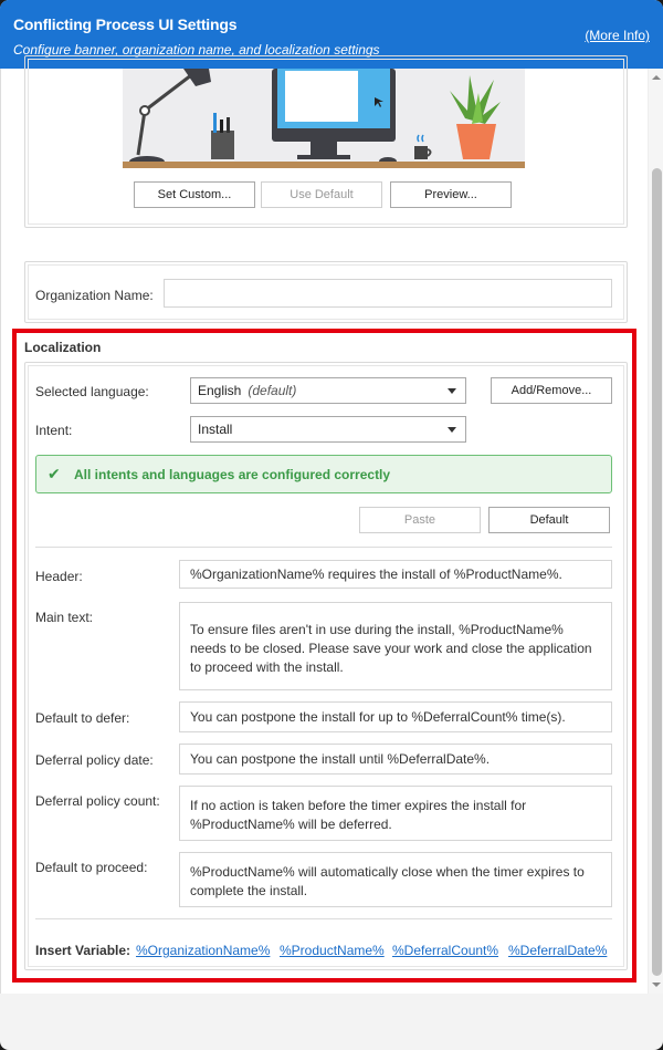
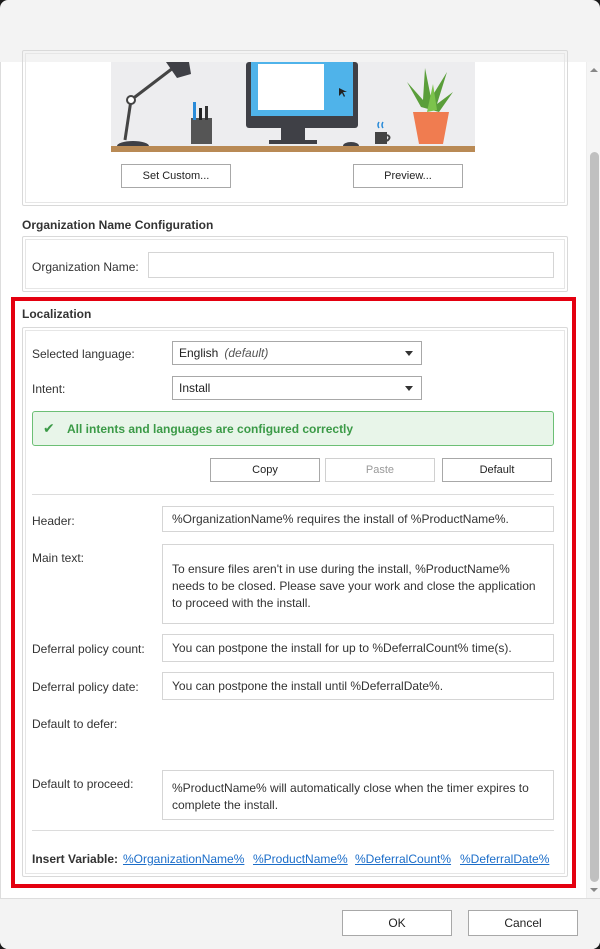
- Conflicting Process UI Settings
- Configure banner, organization name, and localization settings
- (More Info)
  Set Custom...
- Use Default
  Preview...
+ Organization Name Configuration
  Organization Name:
  Localization
  Selected language:
  English (default)
- Add/Remove...
  Intent:
  Install
  ✔
  All intents and languages are configured correctly
+ Copy
  Paste
  Default
  Header:
  %OrganizationName% requires the install of %ProductName%.
  Main text:
  To ensure files aren't in use during the install, %ProductName% needs to be closed. Please save your work and close the application to proceed with the install.
- Default to defer:
+ Deferral policy count:
  You can postpone the install for up to %DeferralCount% time(s).
  Deferral policy date:
  You can postpone the install until %DeferralDate%.
- Deferral policy count:
+ Default to defer:
- If no action is taken before the timer expires the install for %ProductName% will be deferred.
  Default to proceed:
  %ProductName% will automatically close when the timer expires to complete the install.
  Insert Variable:
  %OrganizationName%
  %ProductName%
  %DeferralCount%
  %DeferralDate%
+ OK
+ Cancel
